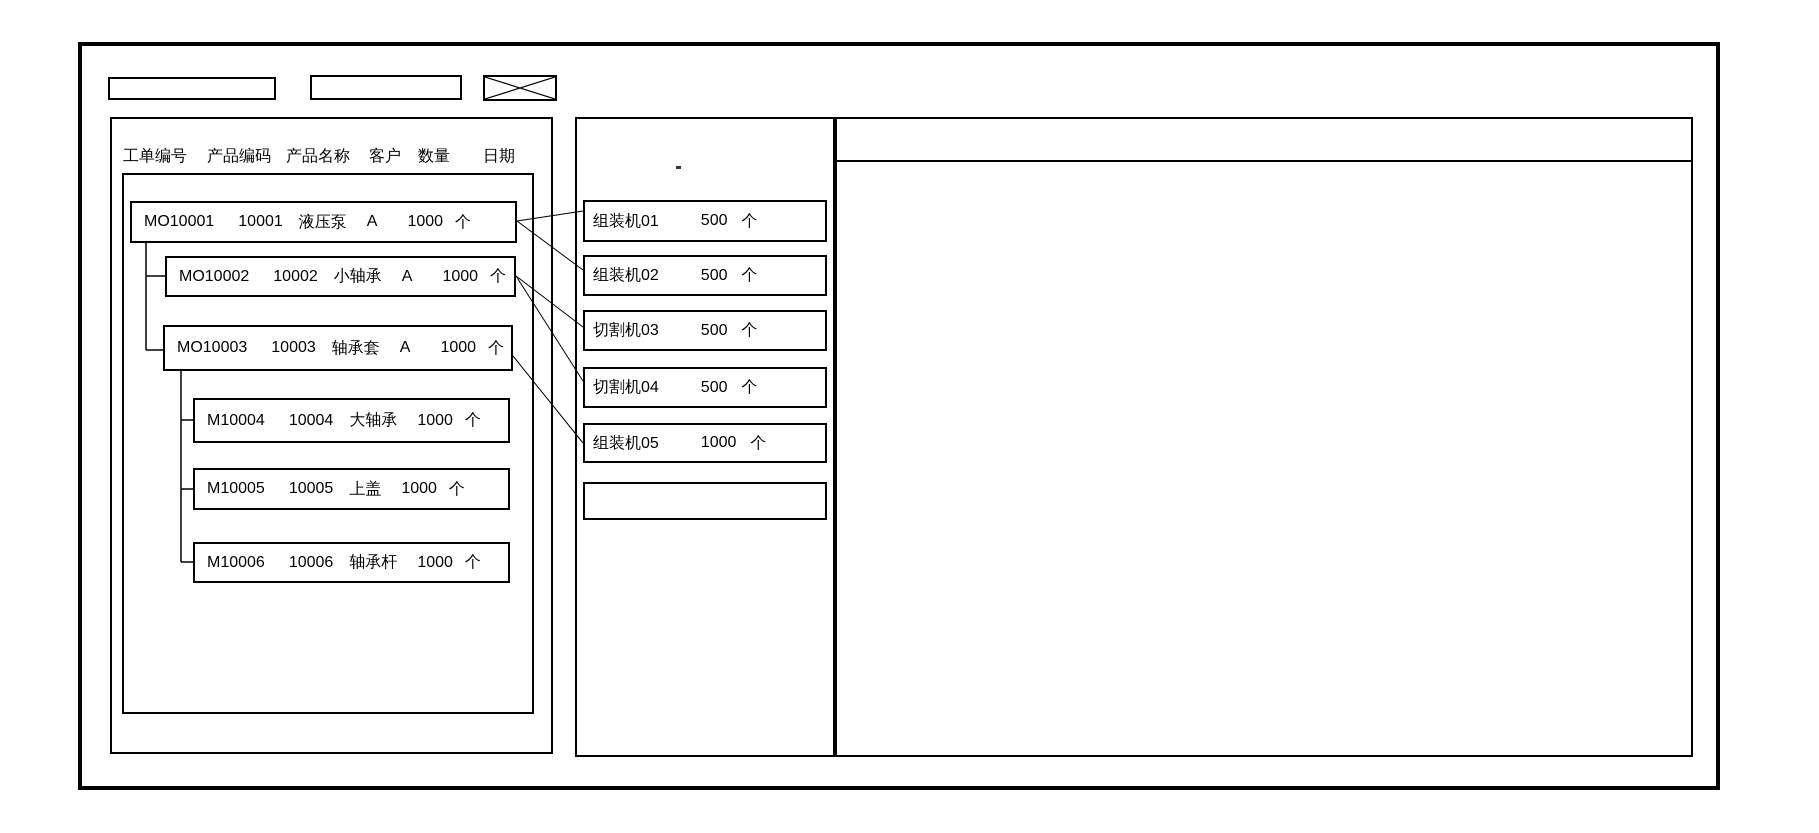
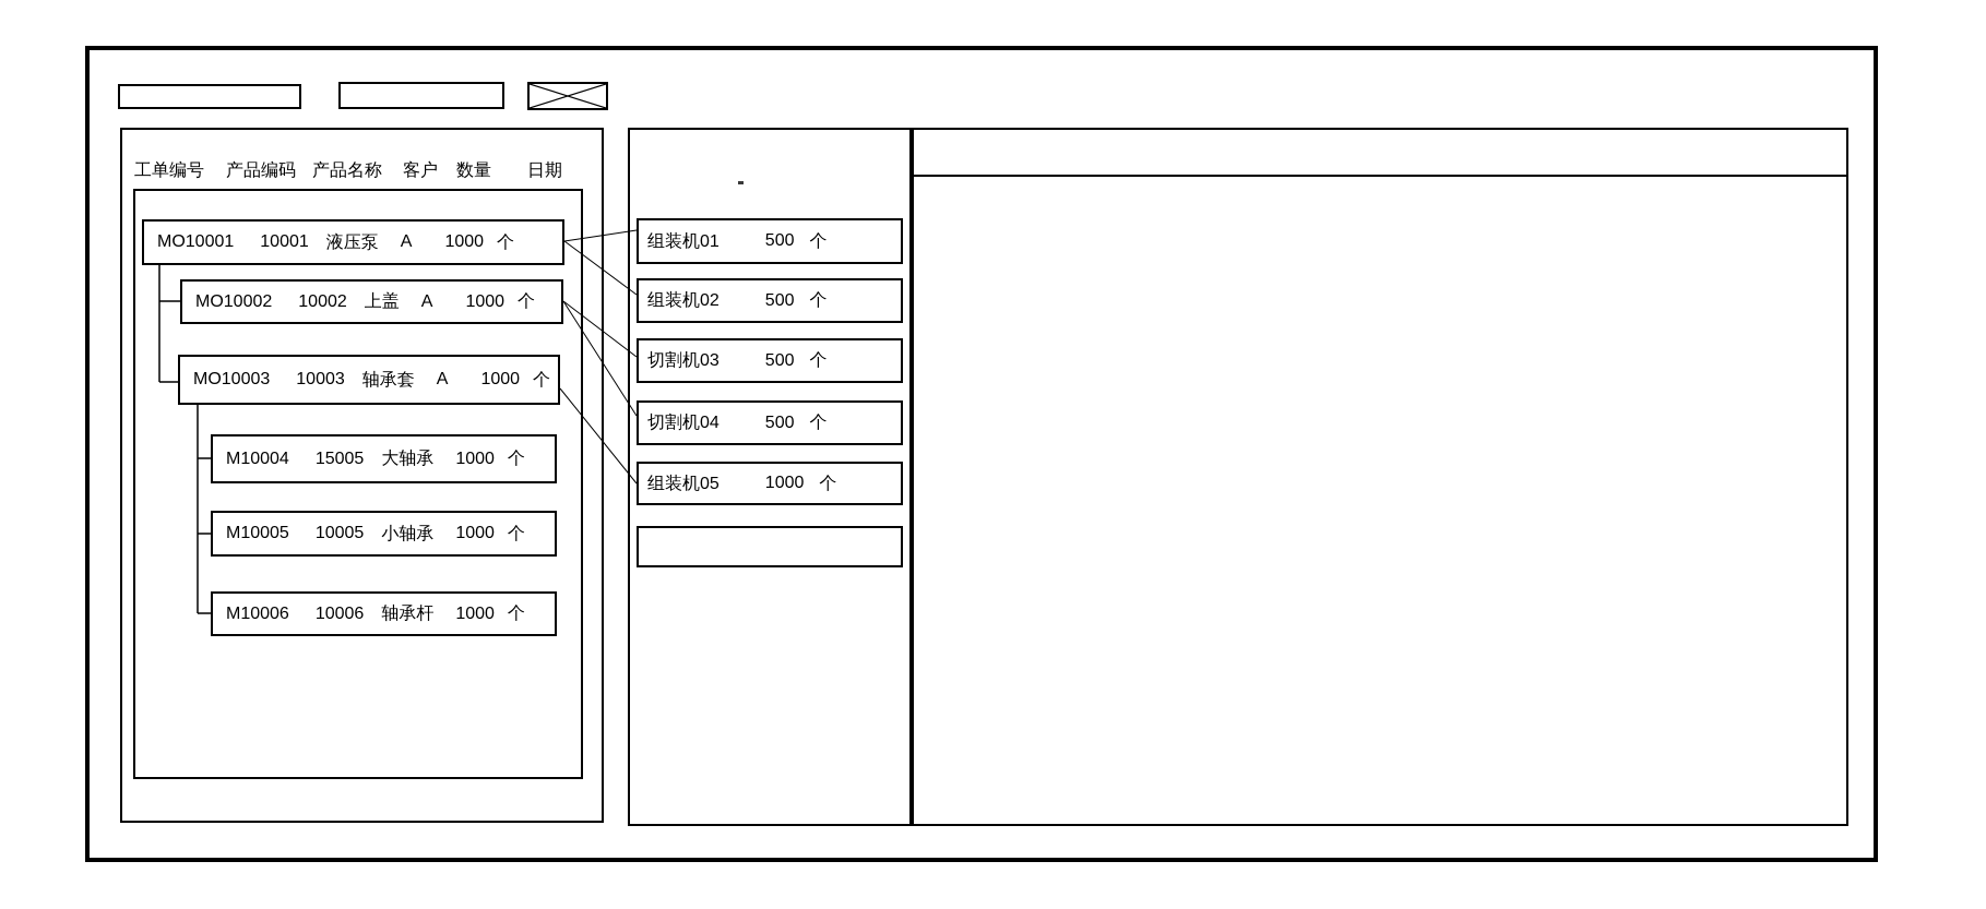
  工单编号
  产品编码
  产品名称
  客户
  数量
  日期
  MO10001
  10001
  液压泵
  A
  1000
  个
  MO10002
  10002
- 小轴承
+ 上盖
  A
  1000
  个
  MO10003
  10003
  轴承套
  A
  1000
  个
  M10004
- 10004
+ 15005
  大轴承
  1000
  个
  M10005
  10005
- 上盖
+ 小轴承
  1000
  个
  M10006
  10006
  轴承杆
  1000
  个
  组装机01
  500
  个
  组装机02
  500
  个
  切割机03
  500
  个
  切割机04
  500
  个
  组装机05
  1000
  个
